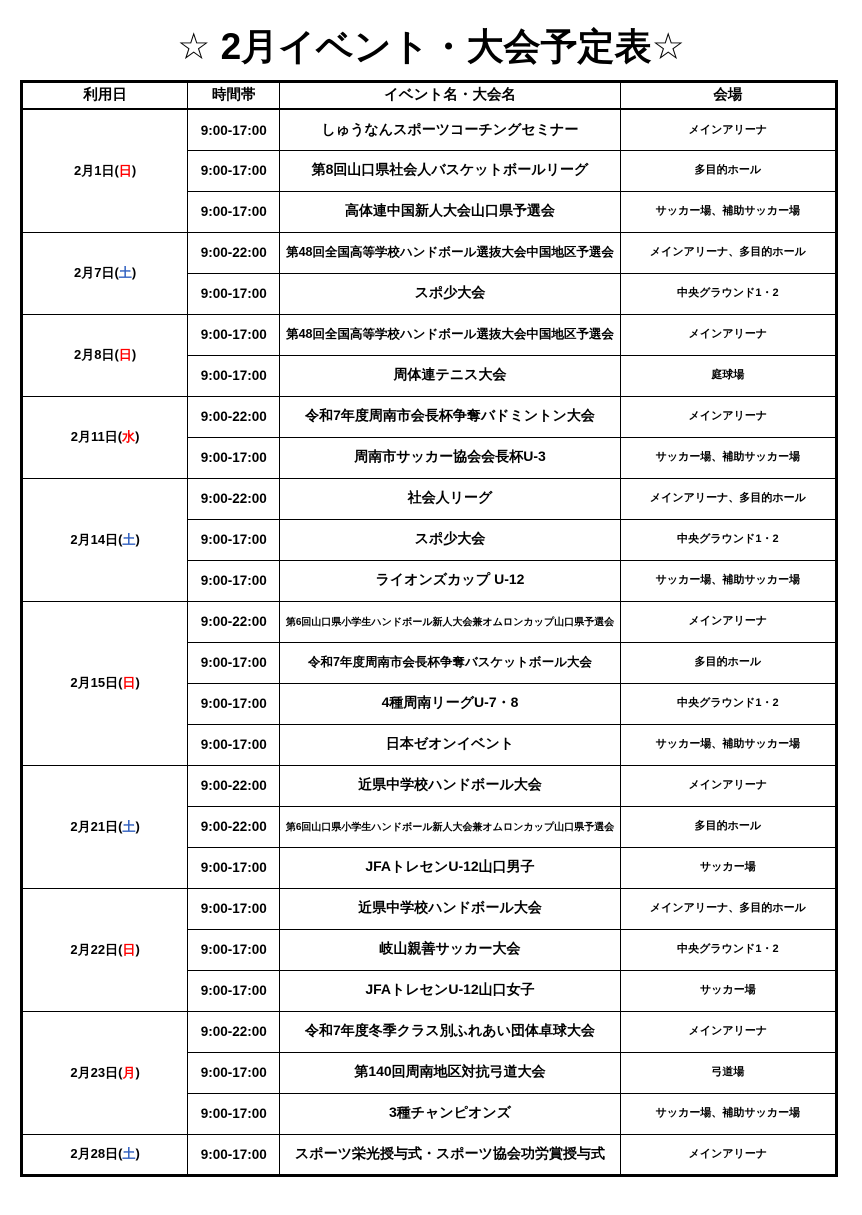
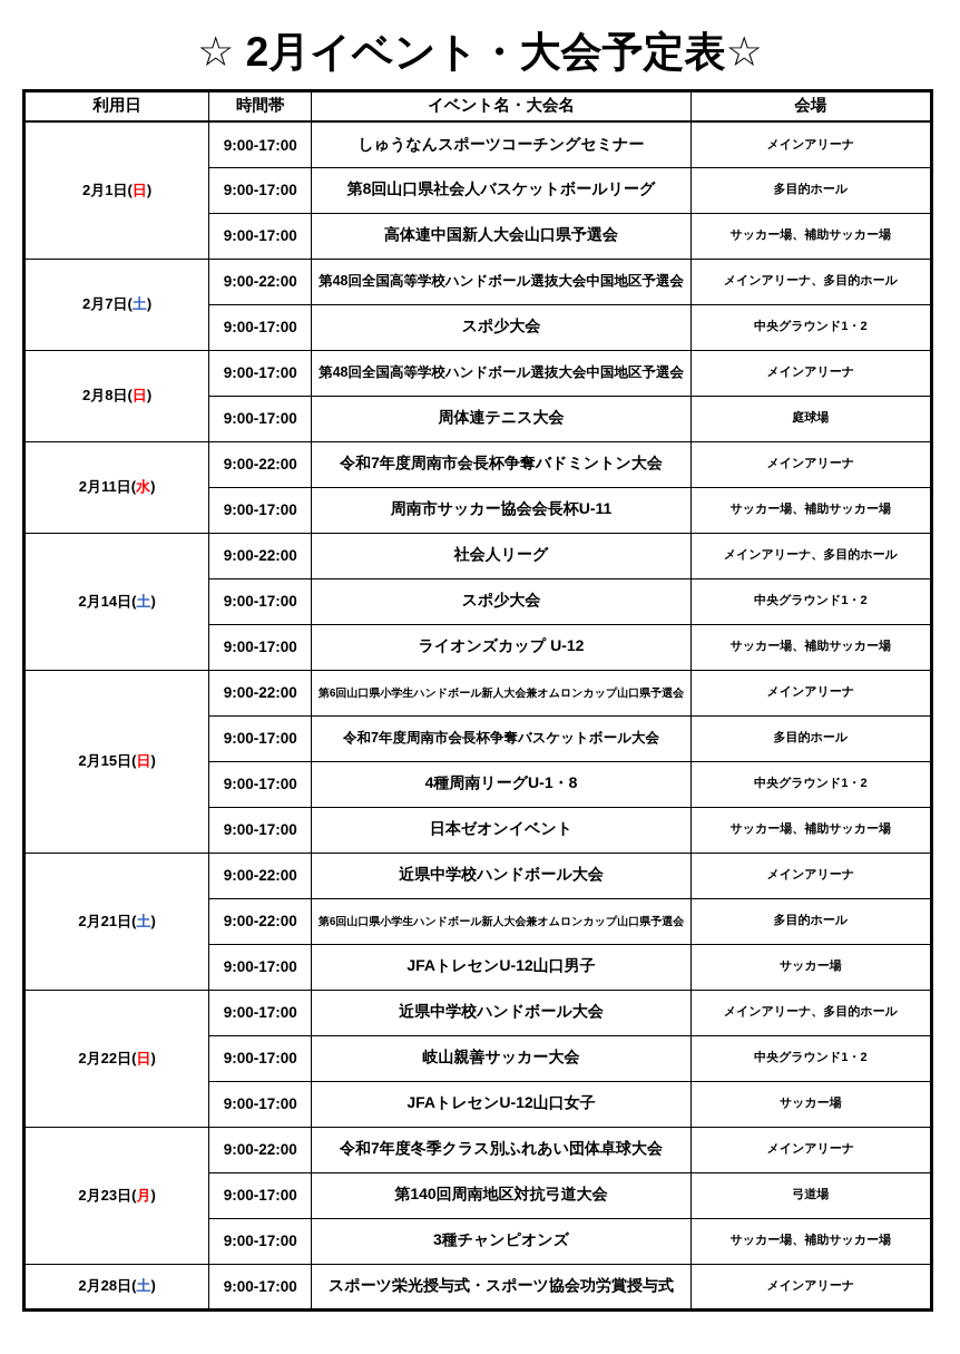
  ☆ 2月イベント・大会予定表☆
  利用日	時間帯	イベント名・大会名	会場
  2月1日(日)	9:00-17:00	しゅうなんスポーツコーチングセミナー	メインアリーナ
  9:00-17:00	第8回山口県社会人バスケットボールリーグ	多目的ホール
  9:00-17:00	高体連中国新人大会山口県予選会	サッカー場、補助サッカー場
  2月7日(土)	9:00-22:00	第48回全国高等学校ハンドボール選抜大会中国地区予選会	メインアリーナ、多目的ホール
  9:00-17:00	スポ少大会	中央グラウンド1・2
  2月8日(日)	9:00-17:00	第48回全国高等学校ハンドボール選抜大会中国地区予選会	メインアリーナ
  9:00-17:00	周体連テニス大会	庭球場
  2月11日(水)	9:00-22:00	令和7年度周南市会長杯争奪バドミントン大会	メインアリーナ
- 9:00-17:00	周南市サッカー協会会長杯U-3	サッカー場、補助サッカー場
+ 9:00-17:00	周南市サッカー協会会長杯U-11	サッカー場、補助サッカー場
  2月14日(土)	9:00-22:00	社会人リーグ	メインアリーナ、多目的ホール
  9:00-17:00	スポ少大会	中央グラウンド1・2
  9:00-17:00	ライオンズカップ U-12	サッカー場、補助サッカー場
  2月15日(日)	9:00-22:00	第6回山口県小学生ハンドボール新人大会兼オムロンカップ山口県予選会	メインアリーナ
  9:00-17:00	令和7年度周南市会長杯争奪バスケットボール大会	多目的ホール
- 9:00-17:00	4種周南リーグU-7・8	中央グラウンド1・2
+ 9:00-17:00	4種周南リーグU-1・8	中央グラウンド1・2
  9:00-17:00	日本ゼオンイベント	サッカー場、補助サッカー場
  2月21日(土)	9:00-22:00	近県中学校ハンドボール大会	メインアリーナ
  9:00-22:00	第6回山口県小学生ハンドボール新人大会兼オムロンカップ山口県予選会	多目的ホール
  9:00-17:00	JFAトレセンU-12山口男子	サッカー場
  2月22日(日)	9:00-17:00	近県中学校ハンドボール大会	メインアリーナ、多目的ホール
  9:00-17:00	岐山親善サッカー大会	中央グラウンド1・2
  9:00-17:00	JFAトレセンU-12山口女子	サッカー場
  2月23日(月)	9:00-22:00	令和7年度冬季クラス別ふれあい団体卓球大会	メインアリーナ
  9:00-17:00	第140回周南地区対抗弓道大会	弓道場
  9:00-17:00	3種チャンピオンズ	サッカー場、補助サッカー場
  2月28日(土)	9:00-17:00	スポーツ栄光授与式・スポーツ協会功労賞授与式	メインアリーナ
